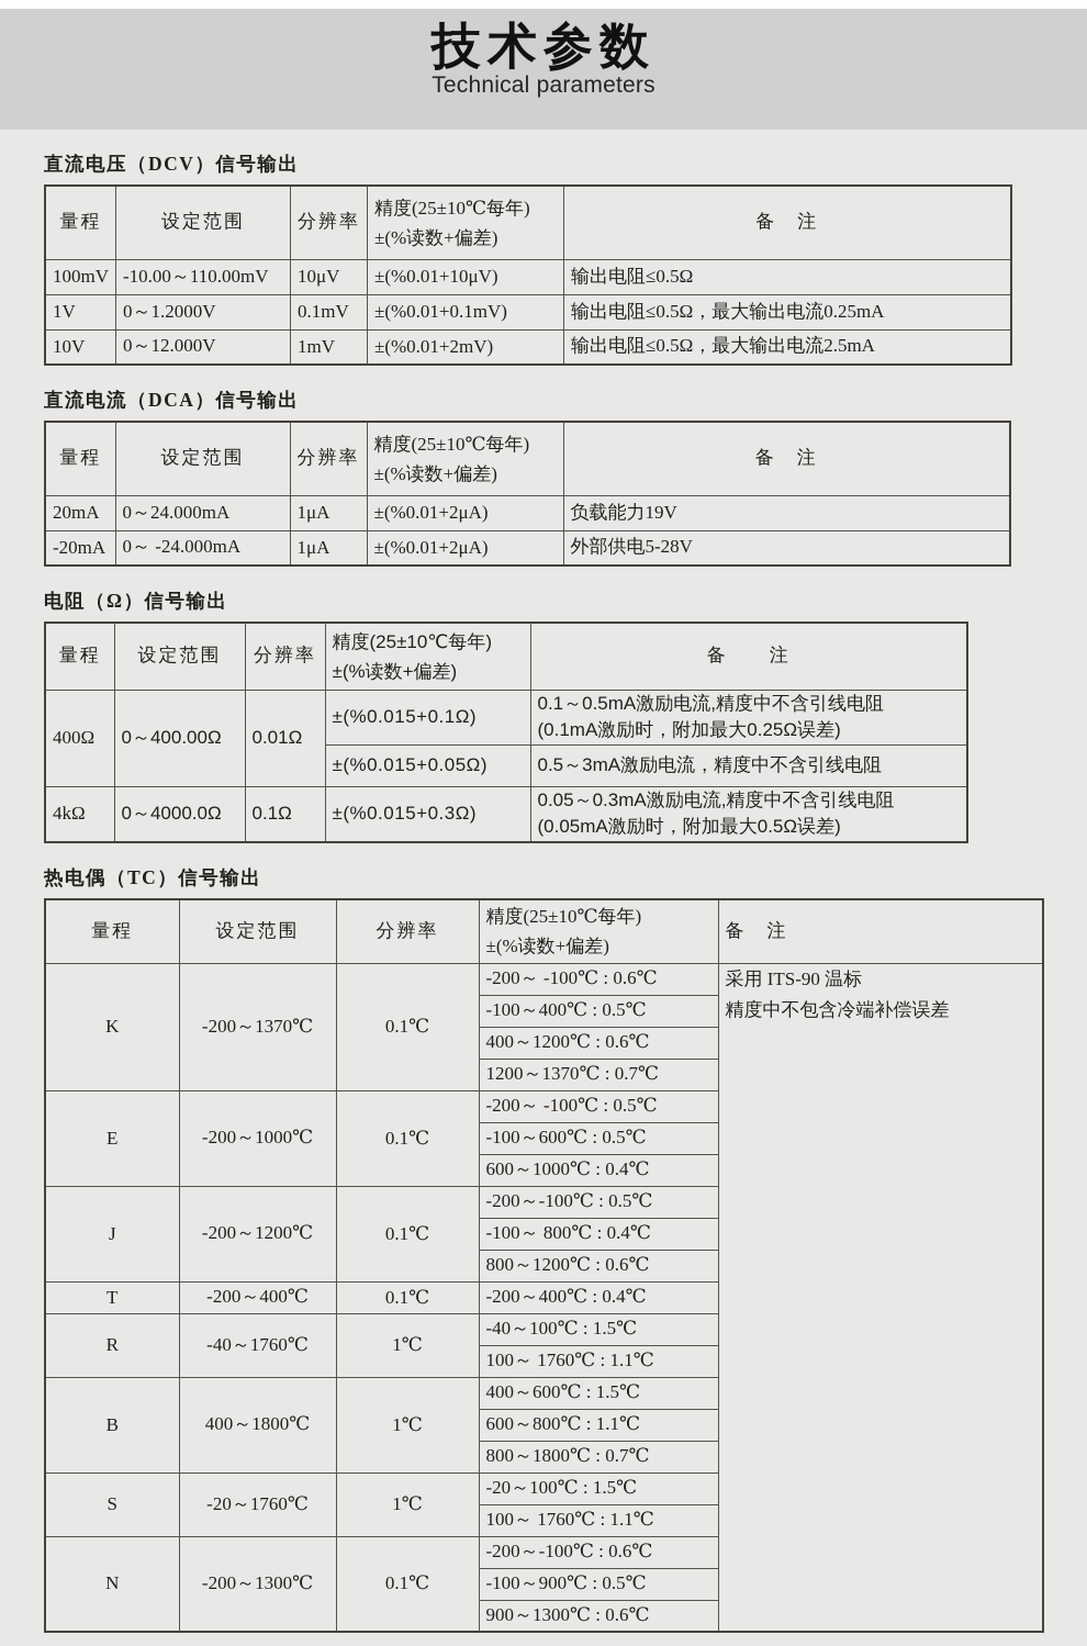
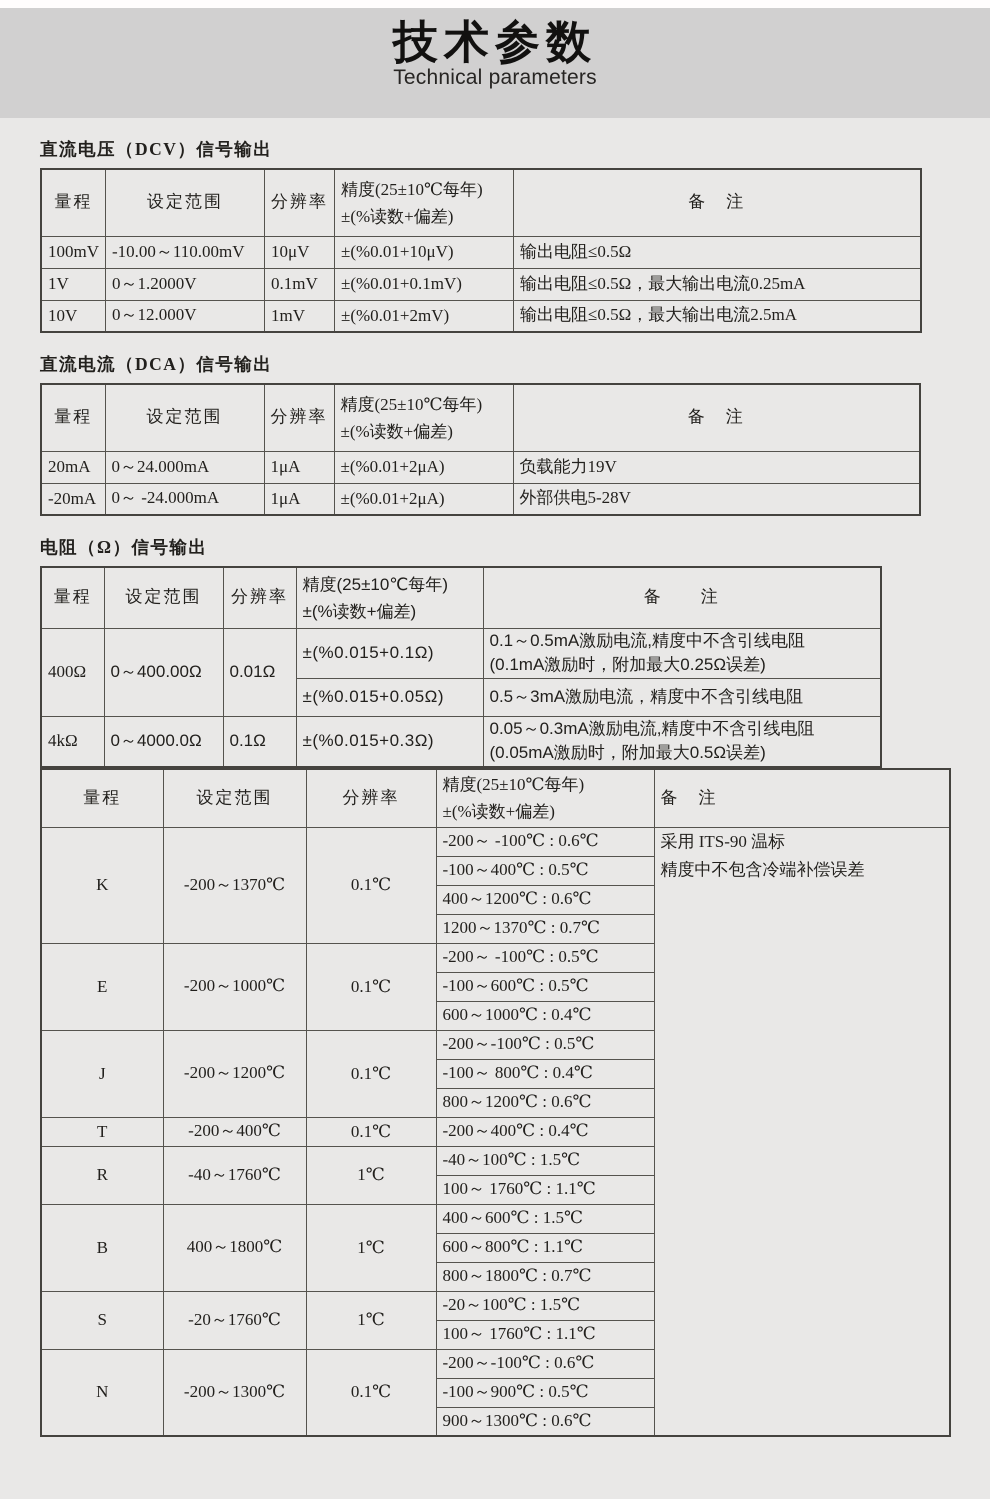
  技术参数
  Technical parameters
  直流电压（DCV）信号输出
  量程	设定范围	分辨率	精度(25±10℃每年) ±(%读数+偏差)	备 注
  100mV	-10.00～110.00mV	10μV	±(%0.01+10μV)	输出电阻≤0.5Ω
  1V	0～1.2000V	0.1mV	±(%0.01+0.1mV)	输出电阻≤0.5Ω，最大输出电流0.25mA
  10V	0～12.000V	1mV	±(%0.01+2mV)	输出电阻≤0.5Ω，最大输出电流2.5mA
  直流电流（DCA）信号输出
  量程	设定范围	分辨率	精度(25±10℃每年) ±(%读数+偏差)	备 注
  20mA	0～24.000mA	1μA	±(%0.01+2μA)	负载能力19V
  -20mA	0～ -24.000mA	1μA	±(%0.01+2μA)	外部供电5-28V
  电阻（Ω）信号输出
  量程	设定范围	分辨率	精度(25±10℃每年) ±(%读数+偏差)	备 注
  400Ω	0～400.00Ω	0.01Ω	±(%0.015+0.1Ω)	0.1～0.5mA激励电流,精度中不含引线电阻 (0.1mA激励时，附加最大0.25Ω误差)
  ±(%0.015+0.05Ω)	0.5～3mA激励电流，精度中不含引线电阻
  4kΩ	0～4000.0Ω	0.1Ω	±(%0.015+0.3Ω)	0.05～0.3mA激励电流,精度中不含引线电阻 (0.05mA激励时，附加最大0.5Ω误差)
- 热电偶（TC）信号输出
  量程	设定范围	分辨率	精度(25±10℃每年) ±(%读数+偏差)	备 注
  K	-200～1370℃	0.1℃	-200～ -100℃ : 0.6℃	采用 ITS-90 温标 精度中不包含冷端补偿误差
  -100～400℃ : 0.5℃
  400～1200℃ : 0.6℃
  1200～1370℃ : 0.7℃
  E	-200～1000℃	0.1℃	-200～ -100℃ : 0.5℃
  -100～600℃ : 0.5℃
  600～1000℃ : 0.4℃
  J	-200～1200℃	0.1℃	-200～-100℃ : 0.5℃
  -100～ 800℃ : 0.4℃
  800～1200℃ : 0.6℃
  T	-200～400℃	0.1℃	-200～400℃ : 0.4℃
  R	-40～1760℃	1℃	-40～100℃ : 1.5℃
  100～ 1760℃ : 1.1℃
  B	400～1800℃	1℃	400～600℃ : 1.5℃
  600～800℃ : 1.1℃
  800～1800℃ : 0.7℃
  S	-20～1760℃	1℃	-20～100℃ : 1.5℃
  100～ 1760℃ : 1.1℃
  N	-200～1300℃	0.1℃	-200～-100℃ : 0.6℃
  -100～900℃ : 0.5℃
  900～1300℃ : 0.6℃
